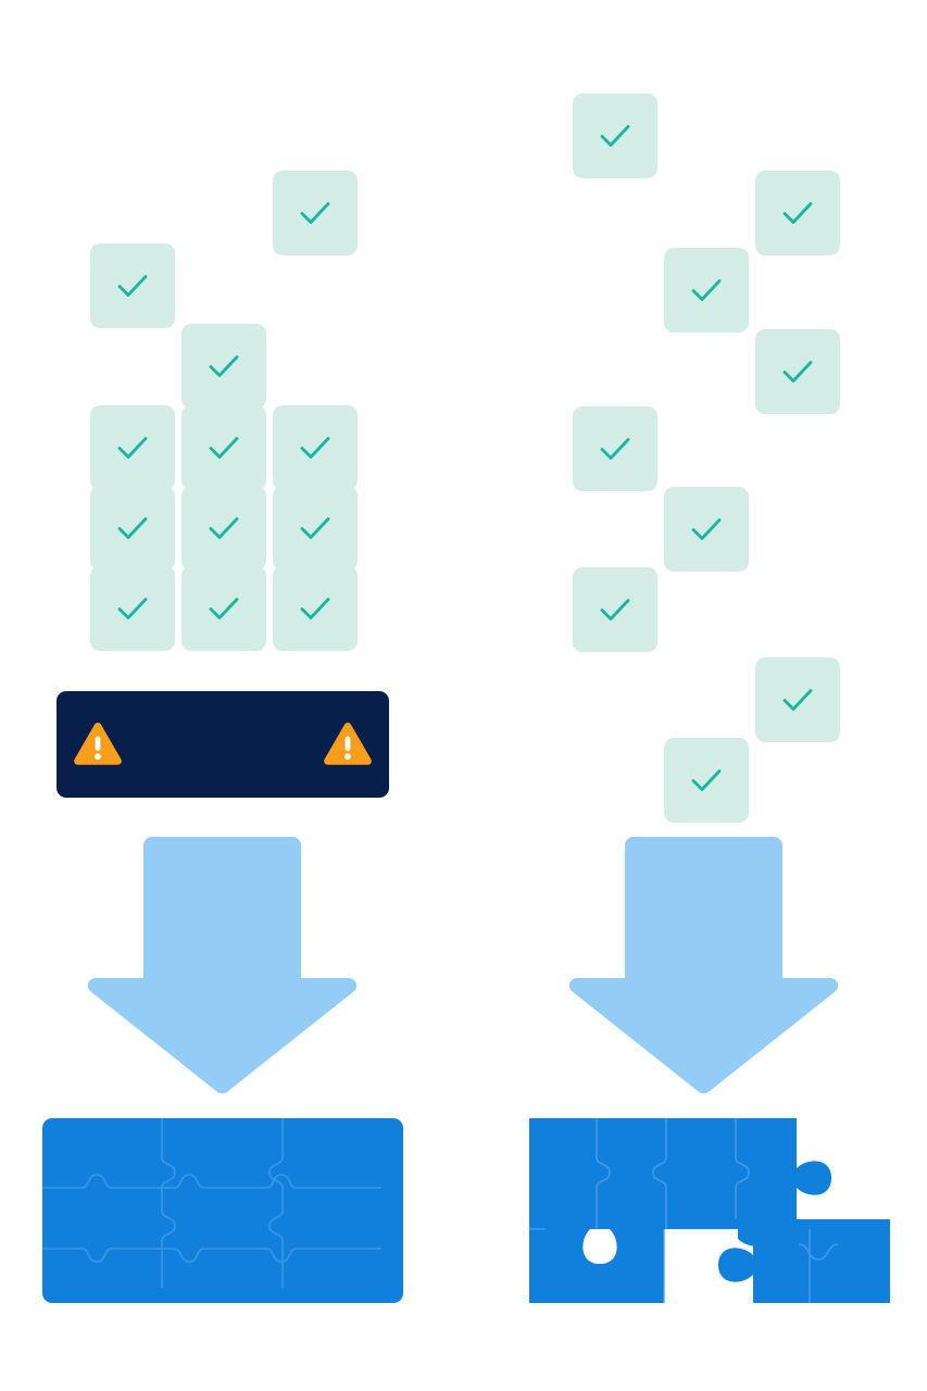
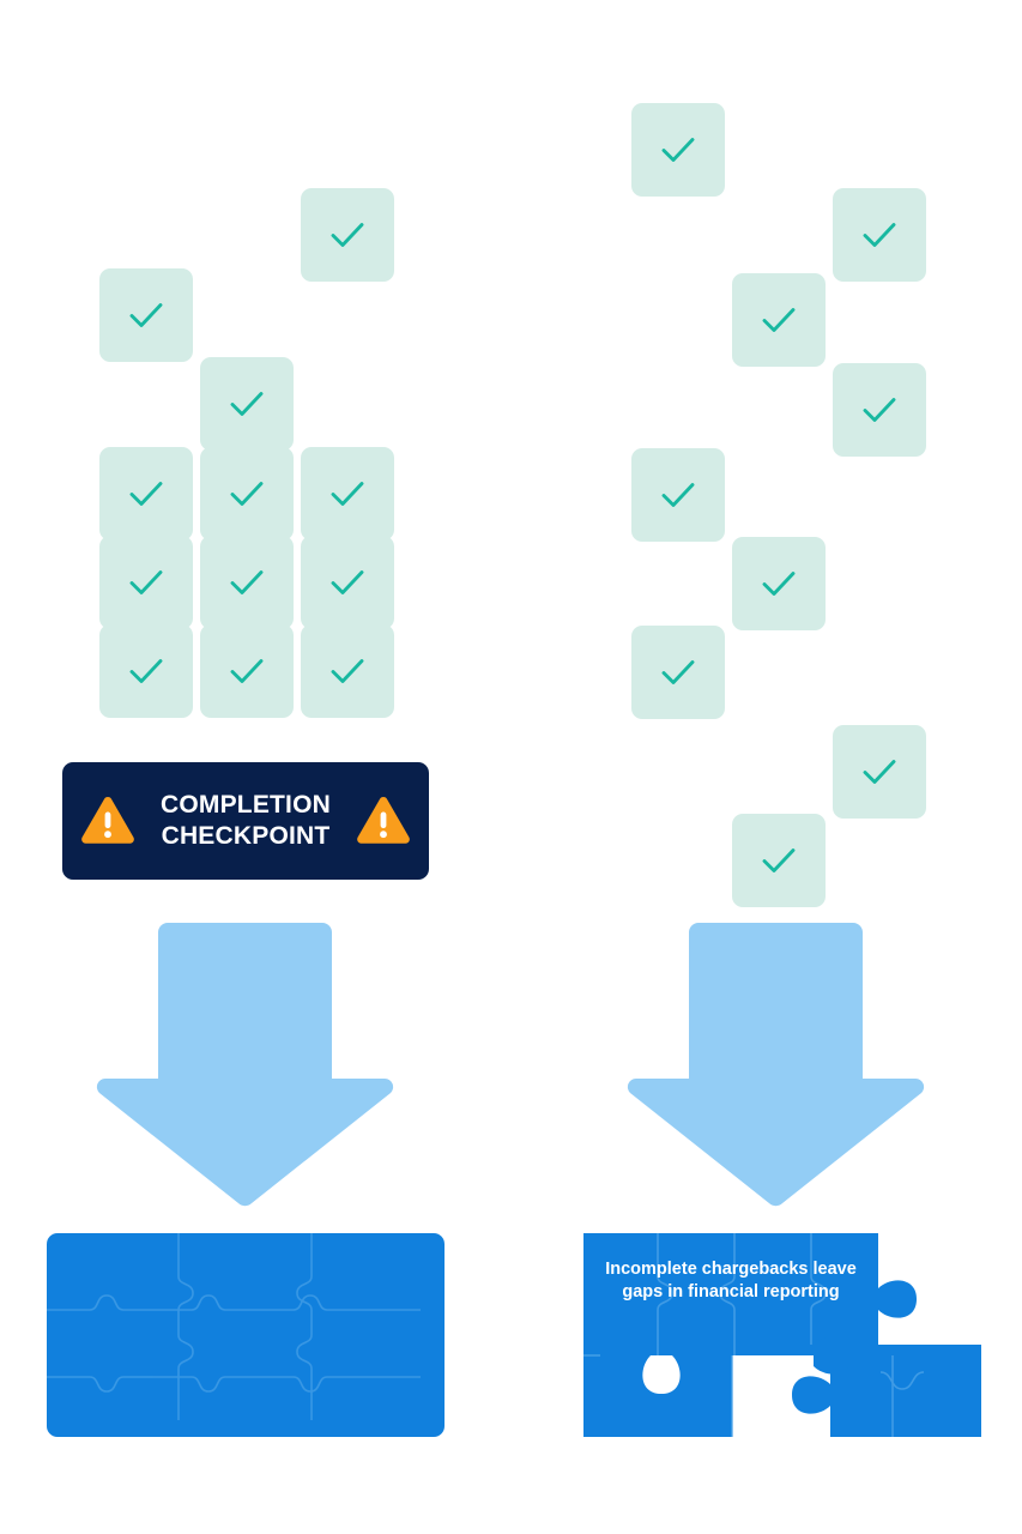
+ COMPLETION
+ CHECKPOINT
+ Incomplete chargebacks leave
+ gaps in financial reporting
